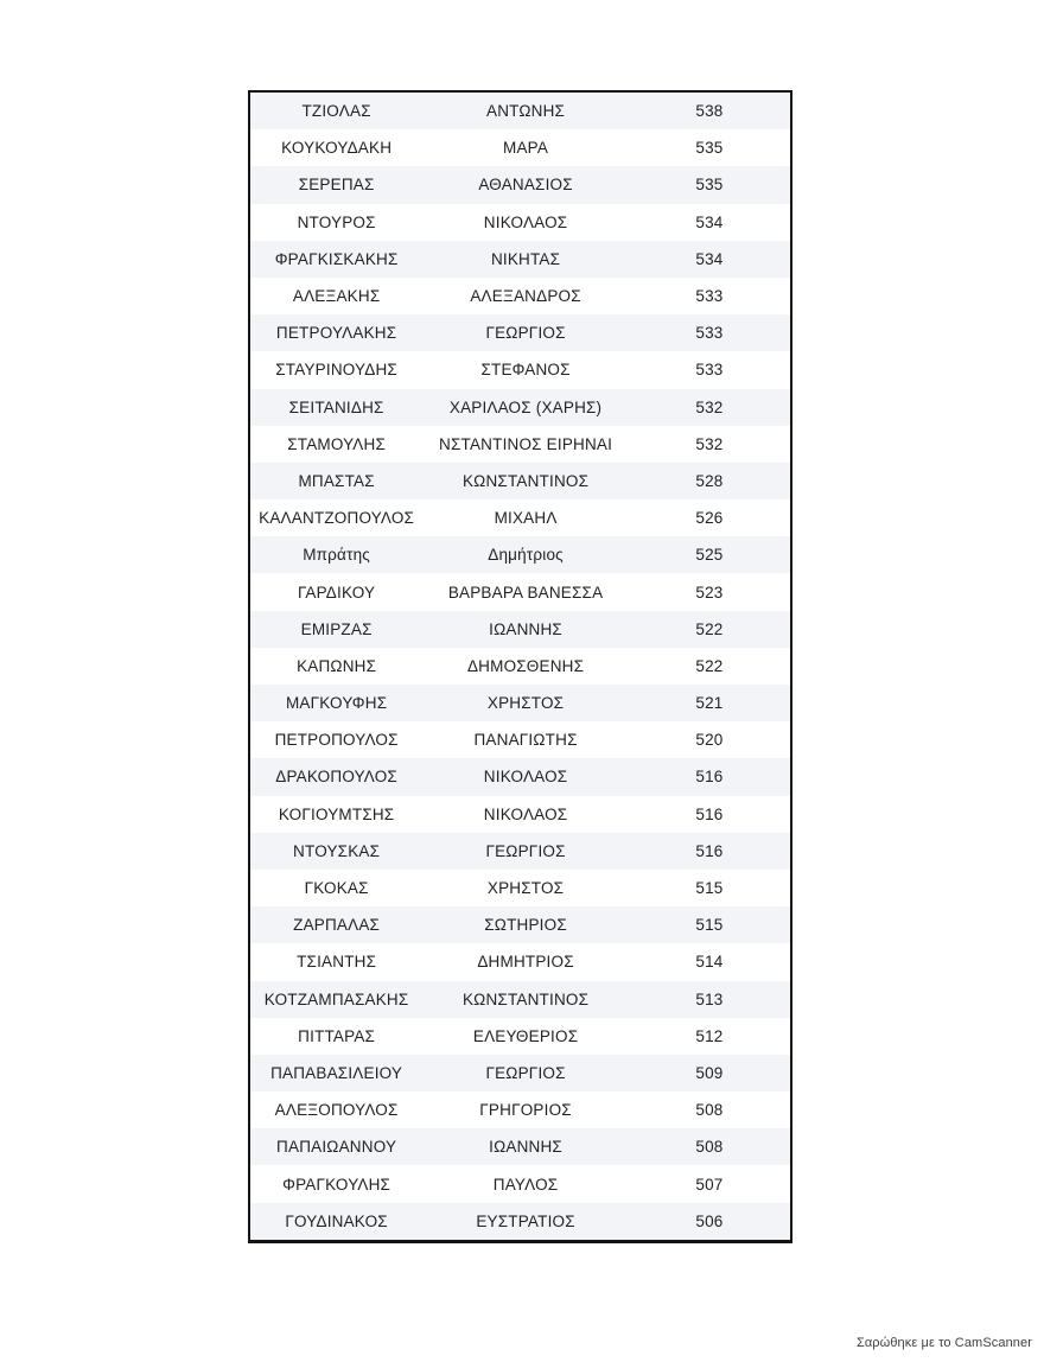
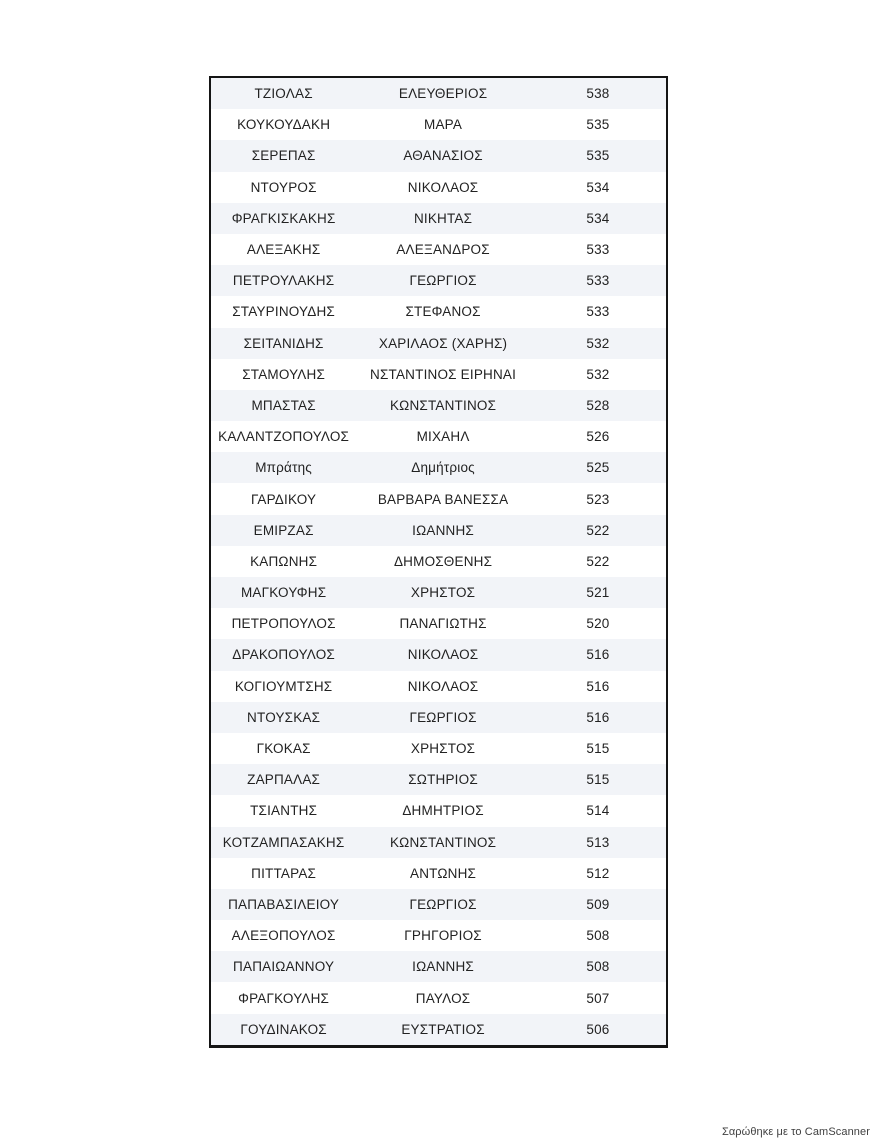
- ΤΖΙΟΛΑΣ	ΑΝΤΩΝΗΣ	538
+ ΤΖΙΟΛΑΣ	ΕΛΕΥΘΕΡΙΟΣ	538
  ΚΟΥΚΟΥΔΑΚΗ	ΜΑΡΑ	535
  ΣΕΡΕΠΑΣ	ΑΘΑΝΑΣΙΟΣ	535
  ΝΤΟΥΡΟΣ	ΝΙΚΟΛΑΟΣ	534
  ΦΡΑΓΚΙΣΚΑΚΗΣ	ΝΙΚΗΤΑΣ	534
  ΑΛΕΞΑΚΗΣ	ΑΛΕΞΑΝΔΡΟΣ	533
  ΠΕΤΡΟΥΛΑΚΗΣ	ΓΕΩΡΓΙΟΣ	533
  ΣΤΑΥΡΙΝΟΥΔΗΣ	ΣΤΕΦΑΝΟΣ	533
  ΣΕΙΤΑΝΙΔΗΣ	ΧΑΡΙΛΑΟΣ (ΧΑΡΗΣ)	532
  ΣΤΑΜΟΥΛΗΣ	ΝΣΤΑΝΤΙΝΟΣ ΕΙΡΗΝΑΙ	532
  ΜΠΑΣΤΑΣ	ΚΩΝΣΤΑΝΤΙΝΟΣ	528
  ΚΑΛΑΝΤΖΟΠΟΥΛΟΣ	ΜΙΧΑΗΛ	526
  Μπράτης	Δημήτριος	525
  ΓΑΡΔΙΚΟΥ	ΒΑΡΒΑΡΑ ΒΑΝΕΣΣΑ	523
  ΕΜΙΡΖΑΣ	ΙΩΑΝΝΗΣ	522
  ΚΑΠΩΝΗΣ	ΔΗΜΟΣΘΕΝΗΣ	522
  ΜΑΓΚΟΥΦΗΣ	ΧΡΗΣΤΟΣ	521
  ΠΕΤΡΟΠΟΥΛΟΣ	ΠΑΝΑΓΙΩΤΗΣ	520
  ΔΡΑΚΟΠΟΥΛΟΣ	ΝΙΚΟΛΑΟΣ	516
  ΚΟΓΙΟΥΜΤΣΗΣ	ΝΙΚΟΛΑΟΣ	516
  ΝΤΟΥΣΚΑΣ	ΓΕΩΡΓΙΟΣ	516
  ΓΚΟΚΑΣ	ΧΡΗΣΤΟΣ	515
  ΖΑΡΠΑΛΑΣ	ΣΩΤΗΡΙΟΣ	515
  ΤΣΙΑΝΤΗΣ	ΔΗΜΗΤΡΙΟΣ	514
  ΚΟΤΖΑΜΠΑΣΑΚΗΣ	ΚΩΝΣΤΑΝΤΙΝΟΣ	513
- ΠΙΤΤΑΡΑΣ	ΕΛΕΥΘΕΡΙΟΣ	512
+ ΠΙΤΤΑΡΑΣ	ΑΝΤΩΝΗΣ	512
  ΠΑΠΑΒΑΣΙΛΕΙΟΥ	ΓΕΩΡΓΙΟΣ	509
  ΑΛΕΞΟΠΟΥΛΟΣ	ΓΡΗΓΟΡΙΟΣ	508
  ΠΑΠΑΙΩΑΝΝΟΥ	ΙΩΑΝΝΗΣ	508
  ΦΡΑΓΚΟΥΛΗΣ	ΠΑΥΛΟΣ	507
  ΓΟΥΔΙΝΑΚΟΣ	ΕΥΣΤΡΑΤΙΟΣ	506
  Σαρώθηκε με το CamScanner
